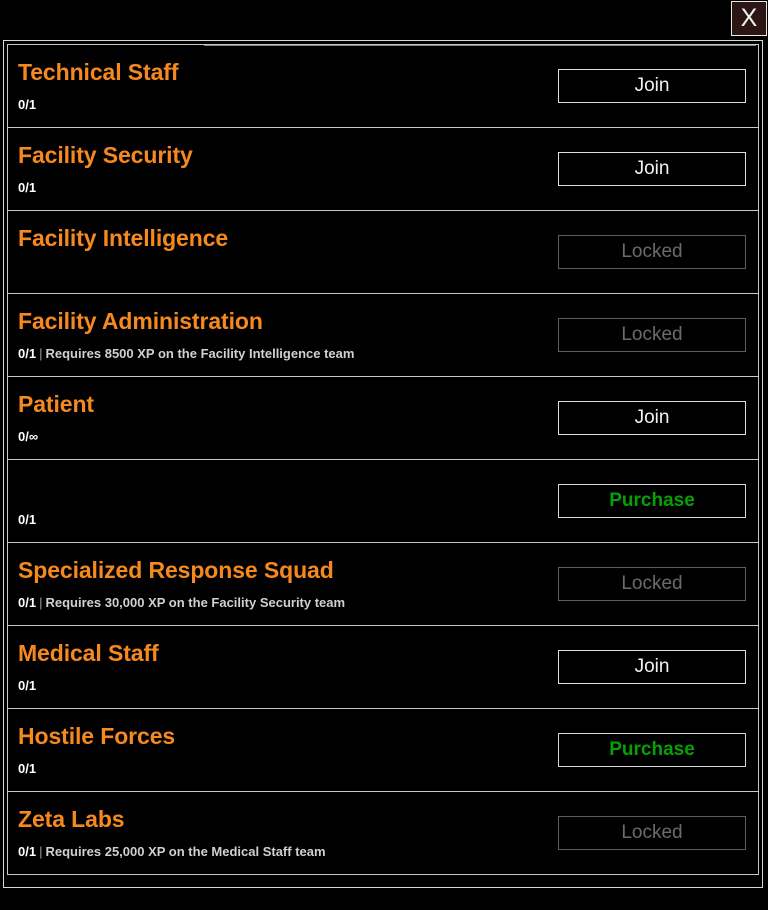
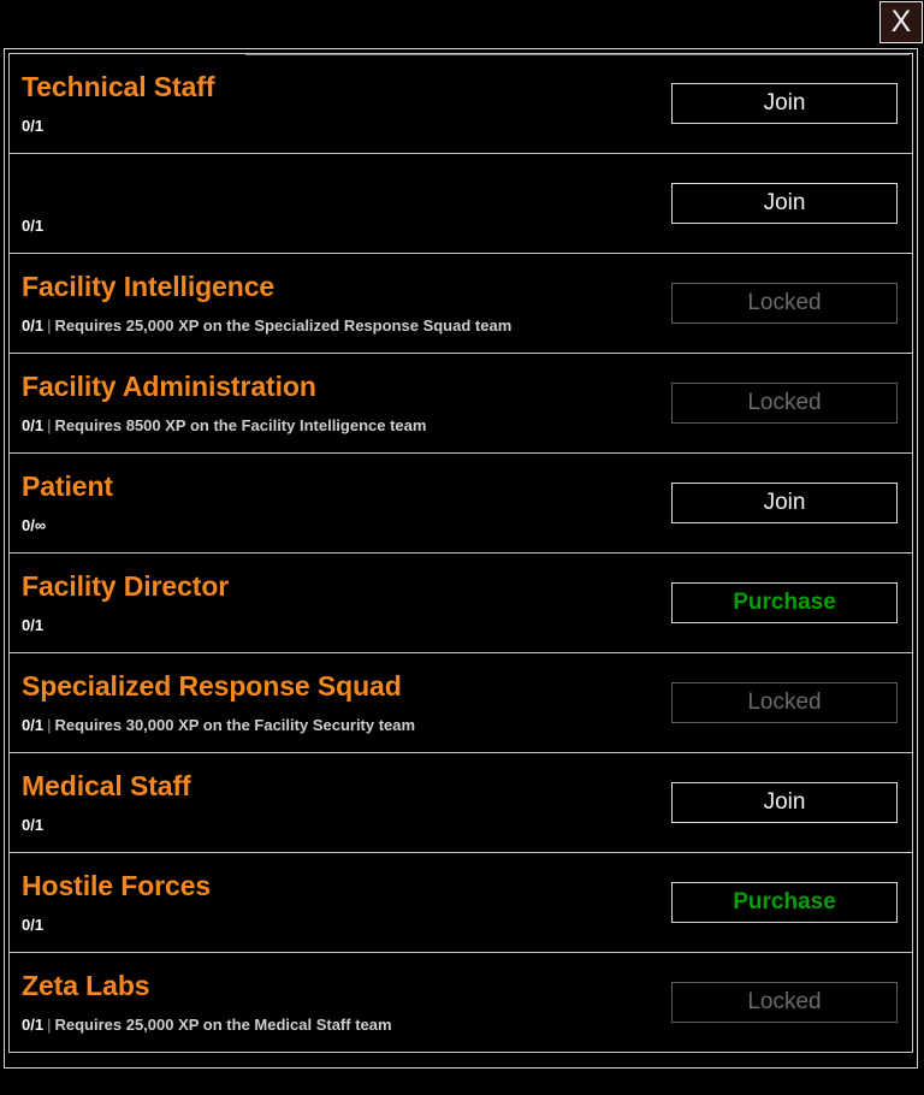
  X
  Technical Staff
  0/1
  Join
- Facility Security
  0/1
  Join
  Facility Intelligence
+ 0/1 | Requires 25,000 XP on the Specialized Response Squad team
  Locked
  Facility Administration
  0/1 | Requires 8500 XP on the Facility Intelligence team
  Locked
  Patient
  0/∞
  Join
+ Facility Director
  0/1
  Purchase
  Specialized Response Squad
  0/1 | Requires 30,000 XP on the Facility Security team
  Locked
  Medical Staff
  0/1
  Join
  Hostile Forces
  0/1
  Purchase
  Zeta Labs
  0/1 | Requires 25,000 XP on the Medical Staff team
  Locked
